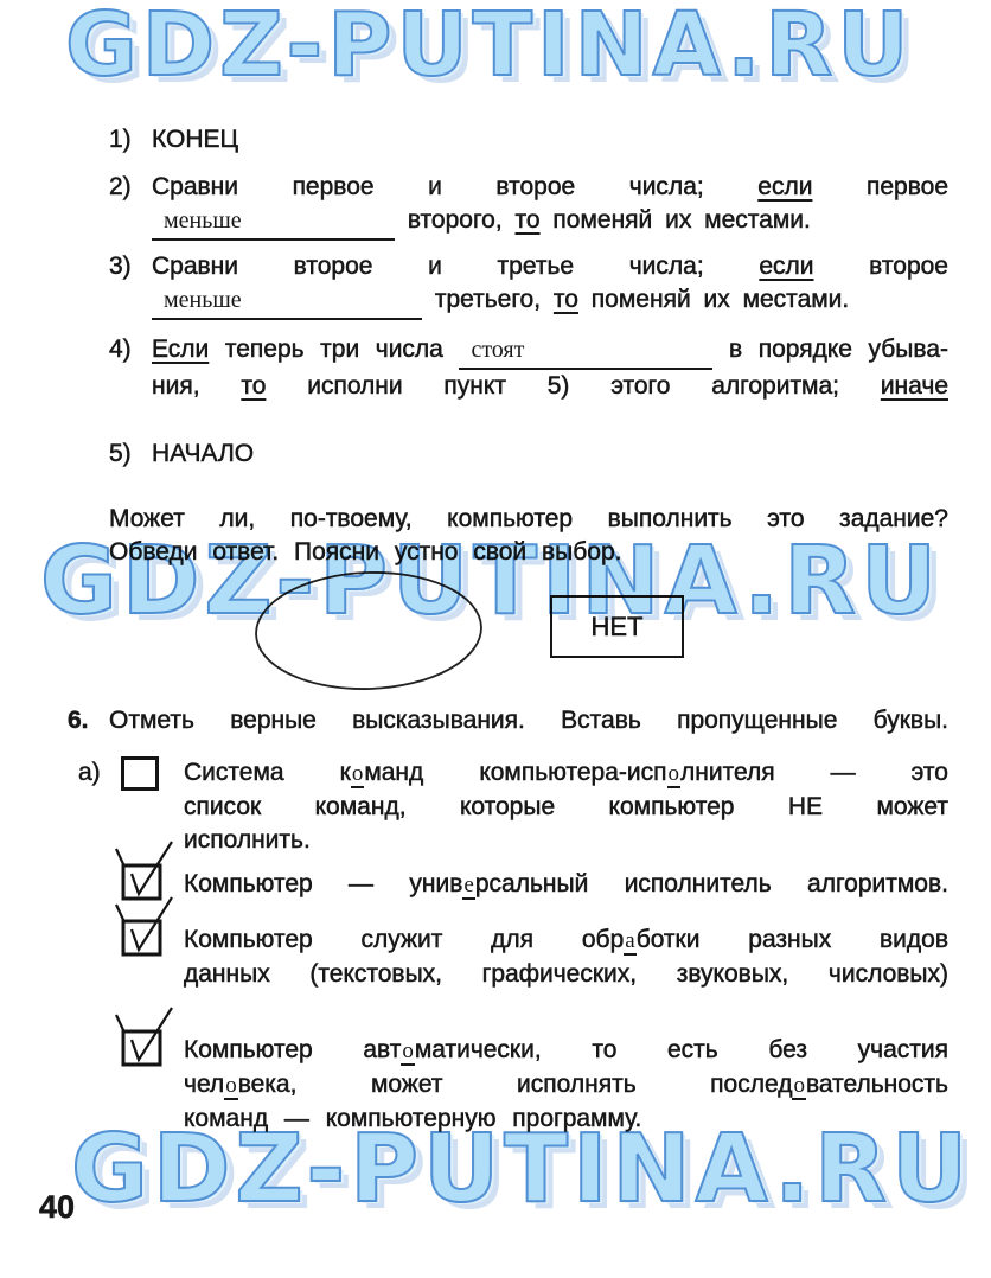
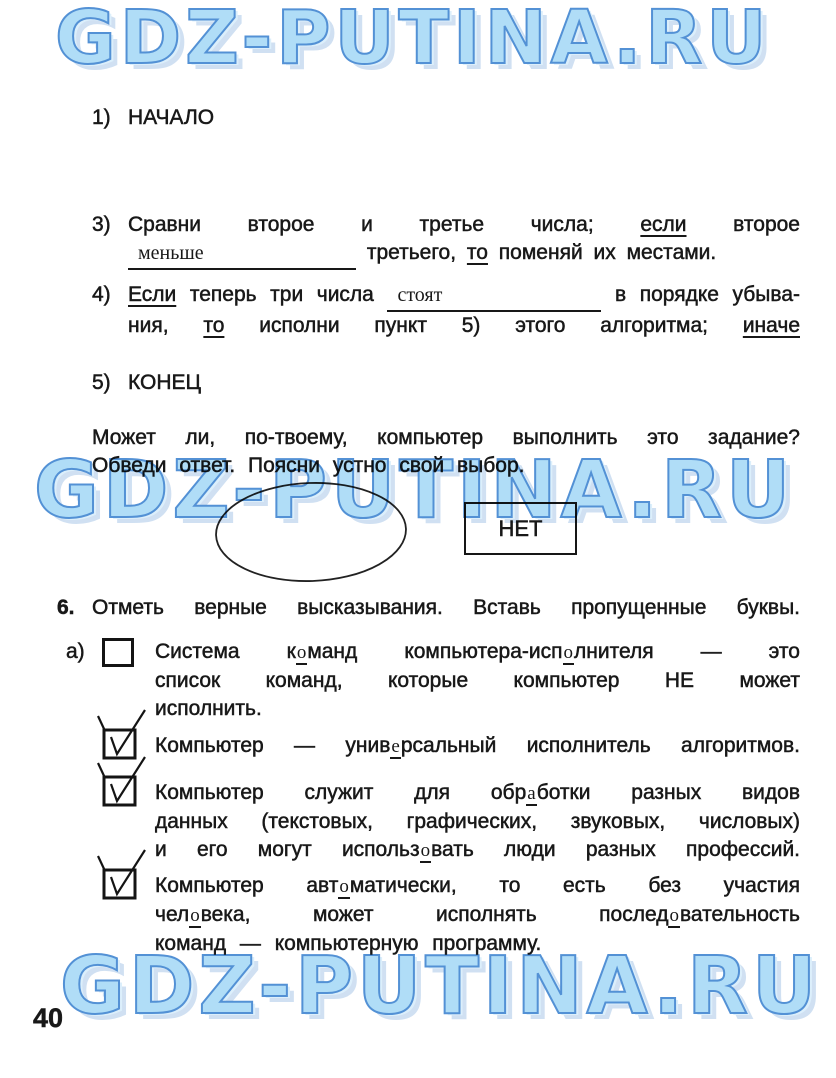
  GDZ-PUTINA.RU
  GDZ-PUTINA.RU
  GDZ-PUTINA.RU
  1)
- КОНЕЦ
+ НАЧАЛО
- 2)
- Сравни первое и второе числа; если первое
- меньше второго, то поменяй их местами.
  3)
  Сравни второе и третье числа; если второе
  меньше третьего, то поменяй их местами.
  4)
  Если теперь три числа стоят в порядке убыва-
  ния, то исполни пункт 5) этого алгоритма; иначе
  5)
- НАЧАЛО
+ КОНЕЦ
  Может ли, по-твоему, компьютер выполнить это задание?
  Обведи ответ. Поясни устно свой выбор.
  НЕТ
  6.
  Отметь верные высказывания. Вставь пропущенные буквы.
  а)
  Система команд компьютера-исполнителя — это
  список команд, которые компьютер НЕ может
  исполнить.
  Компьютер — универсальный исполнитель алгоритмов.
  Компьютер служит для обработки разных видов
  данных (текстовых, графических, звуковых, числовых)
+ и его могут использовать люди разных профессий.
  Компьютер автоматически, то есть без участия
  человека, может исполнять последовательность
  команд — компьютерную программу.
  40
